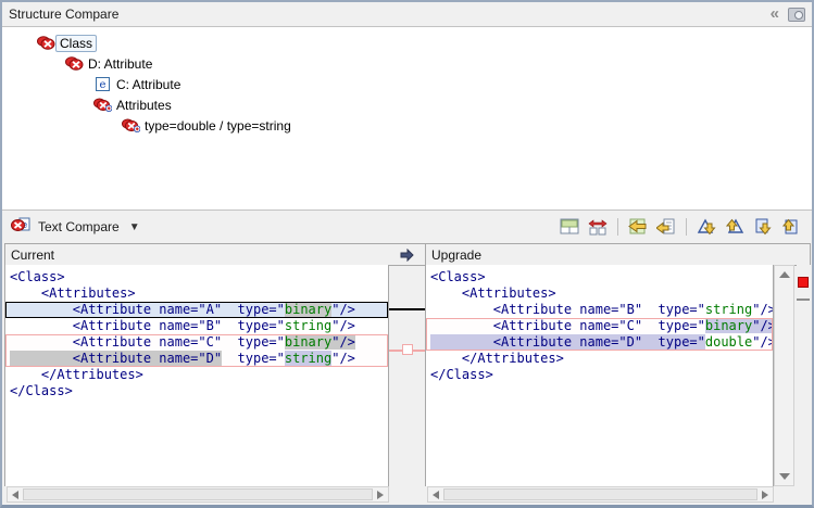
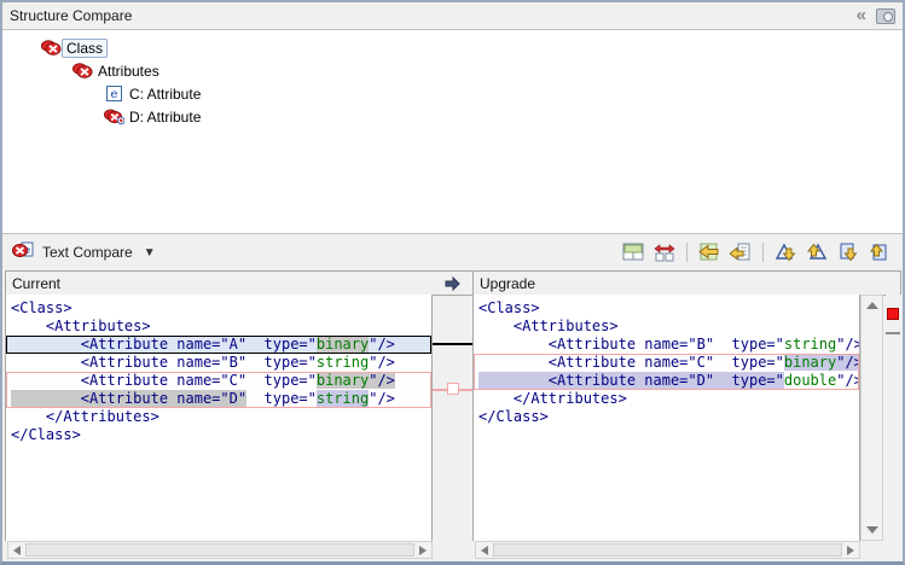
  Structure Compare
  «
  Class
- D: Attribute
+ Attributes
  e
  C: Attribute
- Attributes
+ D: Attribute
- type=double / type=string
  Text Compare
  ▼
  Current
  Upgrade
  <Class>
  <Attributes>
  <Attribute name="A" type="binary"/>
  <Attribute name="B" type="string"/>
  <Attribute name="C" type="binary"/>
  <Attribute name="D" type="string"/>
  </Attributes>
  </Class>
  <Class>
  <Attributes>
  <Attribute name="B" type="string"/>
  <Attribute name="C" type="binary"/>
  <Attribute name="D" type="double"/>
  </Attributes>
  </Class>
